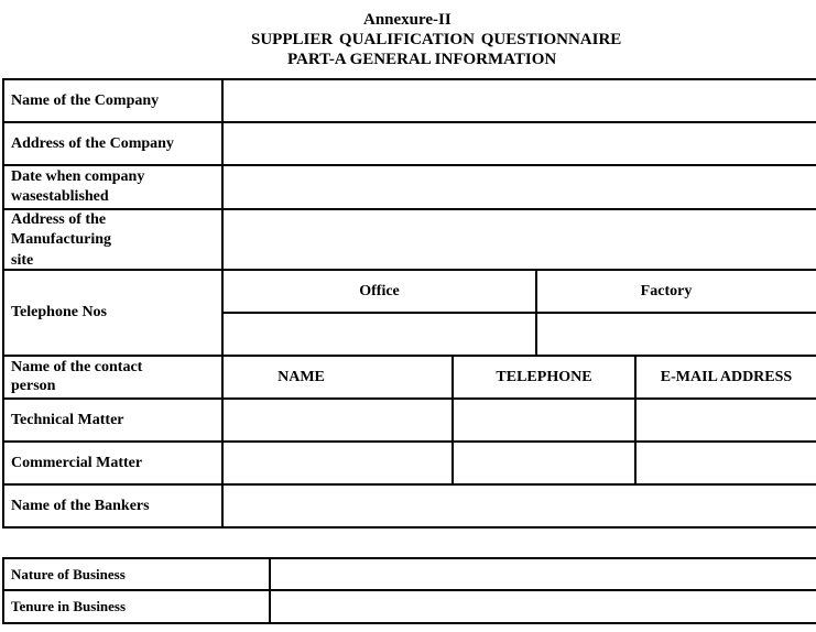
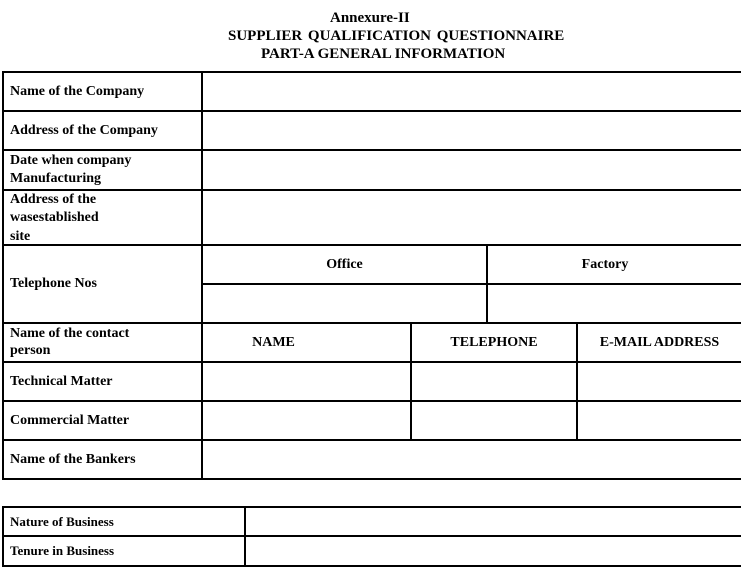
  Annexure-II
  SUPPLIER QUALIFICATION QUESTIONNAIRE
  PART-A GENERAL INFORMATION
  Name of the Company
  Address of the Company
  Date when company
- wasestablished
+ Manufacturing
  Address of the
- Manufacturing
+ wasestablished
  site
  Telephone Nos
  Office
  Factory
  Name of the contact
  person
  NAME
  TELEPHONE
  E-MAIL ADDRESS
  Technical Matter
  Commercial Matter
  Name of the Bankers
  Nature of Business
  Tenure in Business
